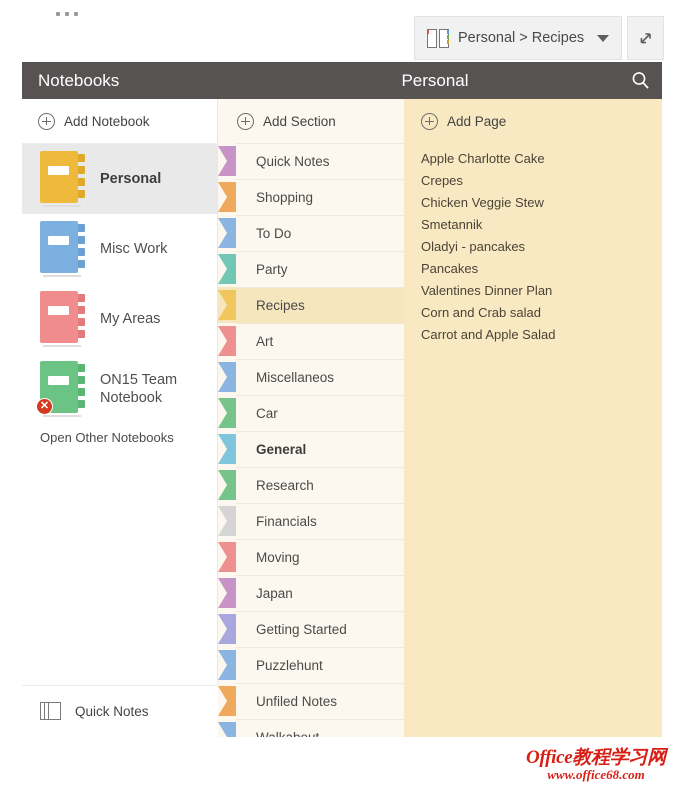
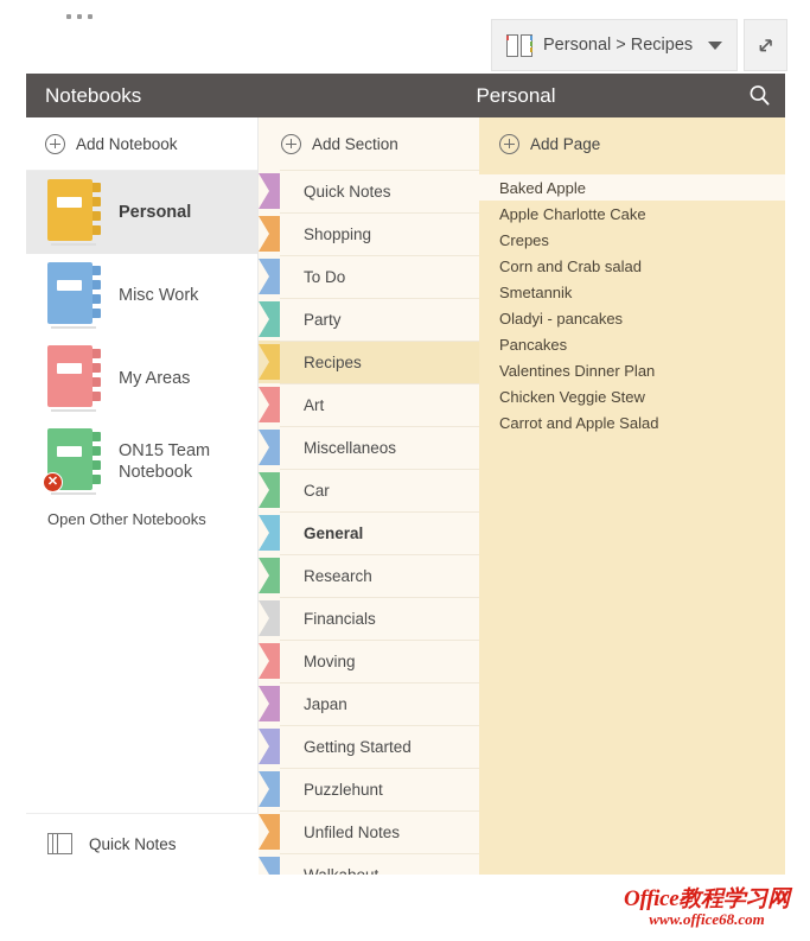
  Personal > Recipes
  Notebooks
  Personal
  Add Notebook
  Personal
  Misc Work
  My Areas
  ✕
  ON15 Team Notebook
  Open Other Notebooks
  Quick Notes
  Add Section
  Quick Notes
  Shopping
  To Do
  Party
  Recipes
  Art
  Miscellaneos
  Car
  General
  Research
  Financials
  Moving
  Japan
  Getting Started
  Puzzlehunt
  Unfiled Notes
  Add Page
+ Baked Apple
  Apple Charlotte Cake
  Crepes
- Chicken Veggie Stew
+ Corn and Crab salad
  Smetannik
  Oladyi - pancakes
  Pancakes
  Valentines Dinner Plan
- Corn and Crab salad
+ Chicken Veggie Stew
  Carrot and Apple Salad
  Office教程学习网
  www.office68.com
